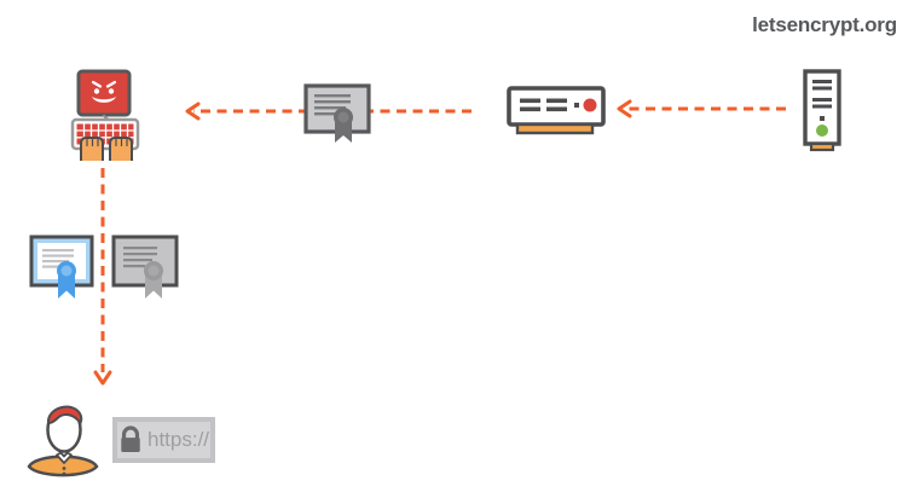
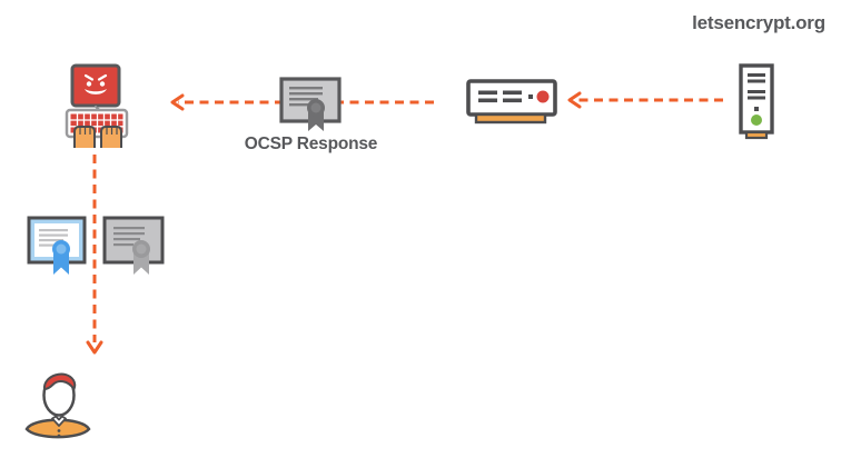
+ OCSP Response
  letsencrypt.org
- https://
